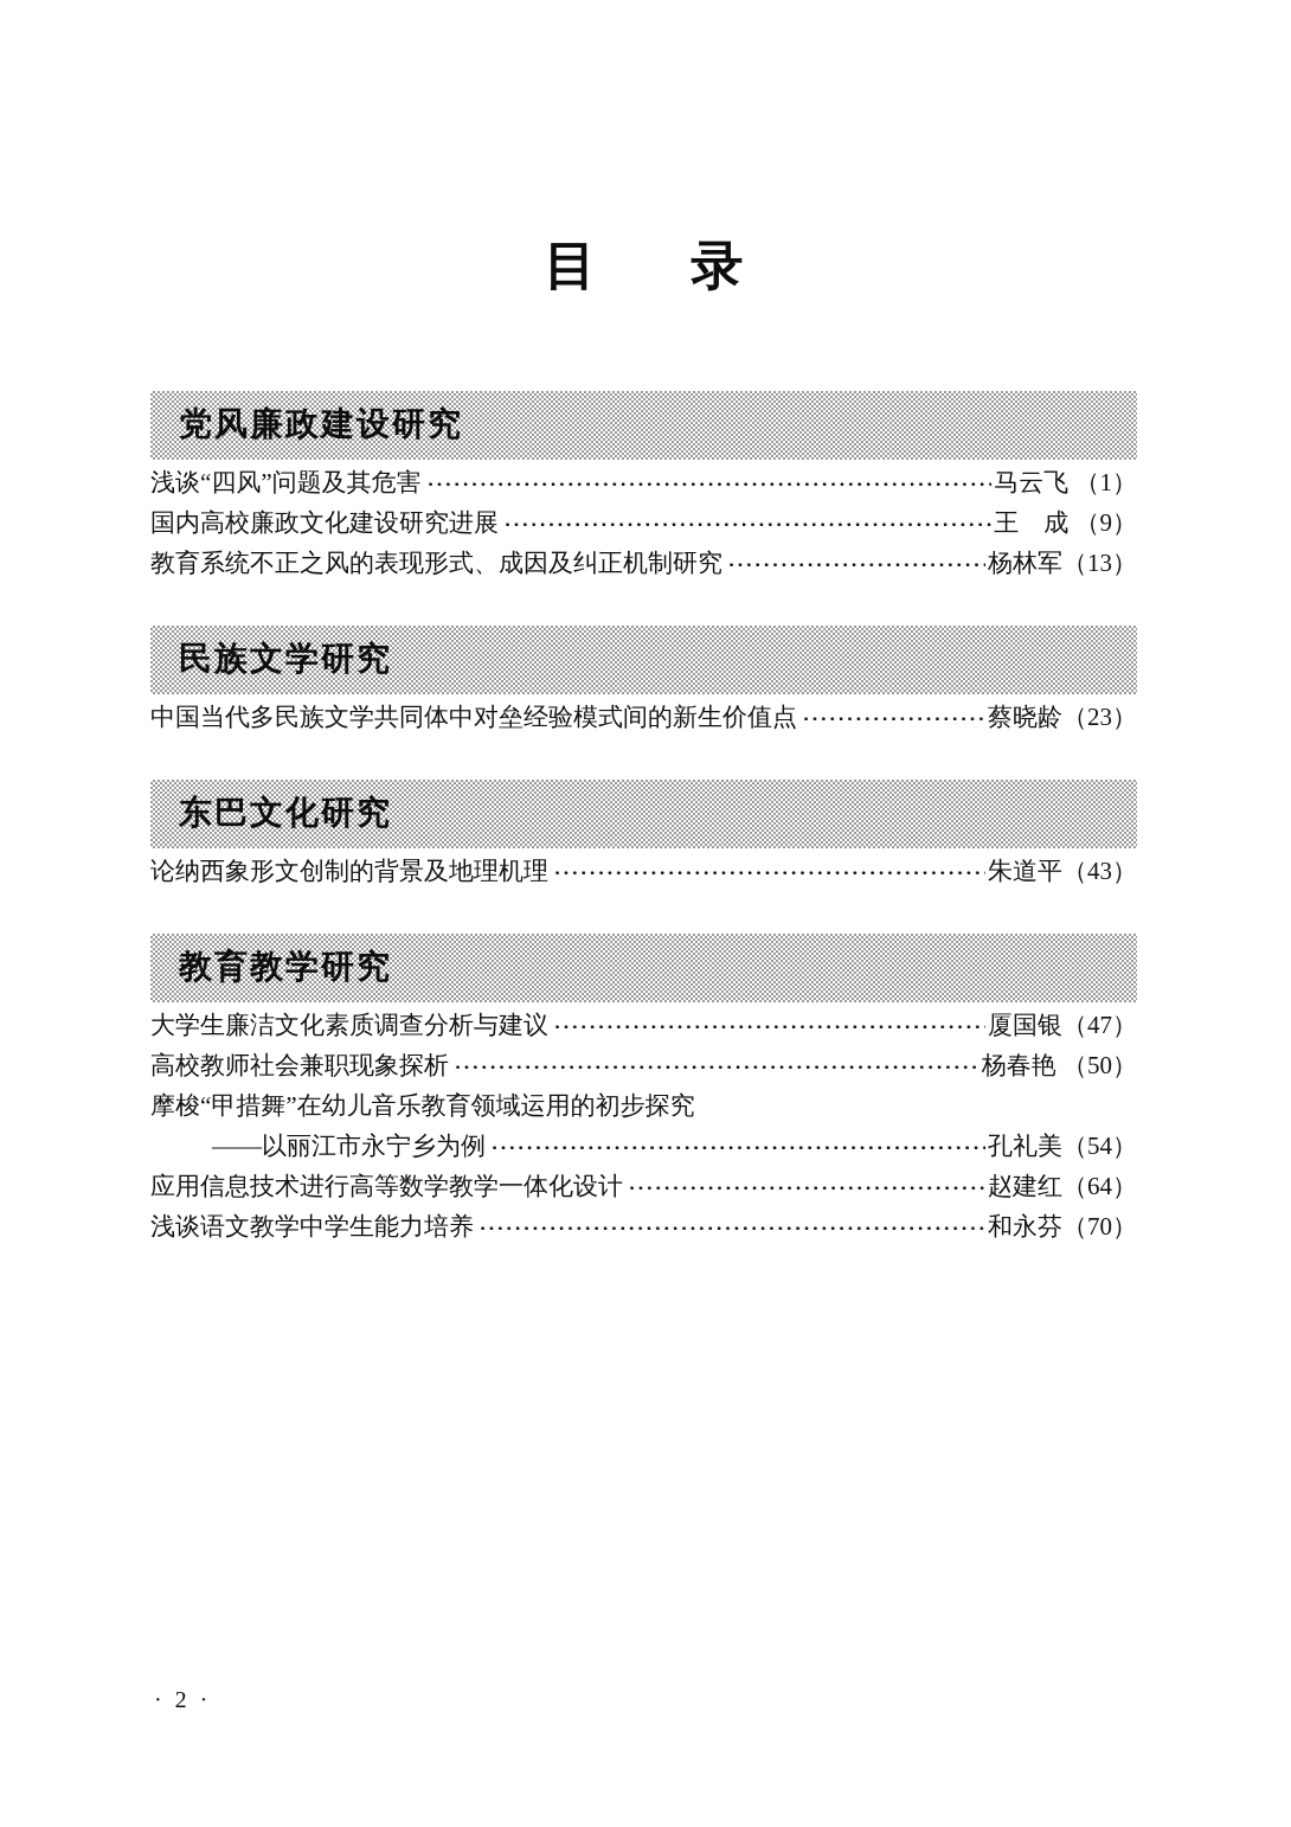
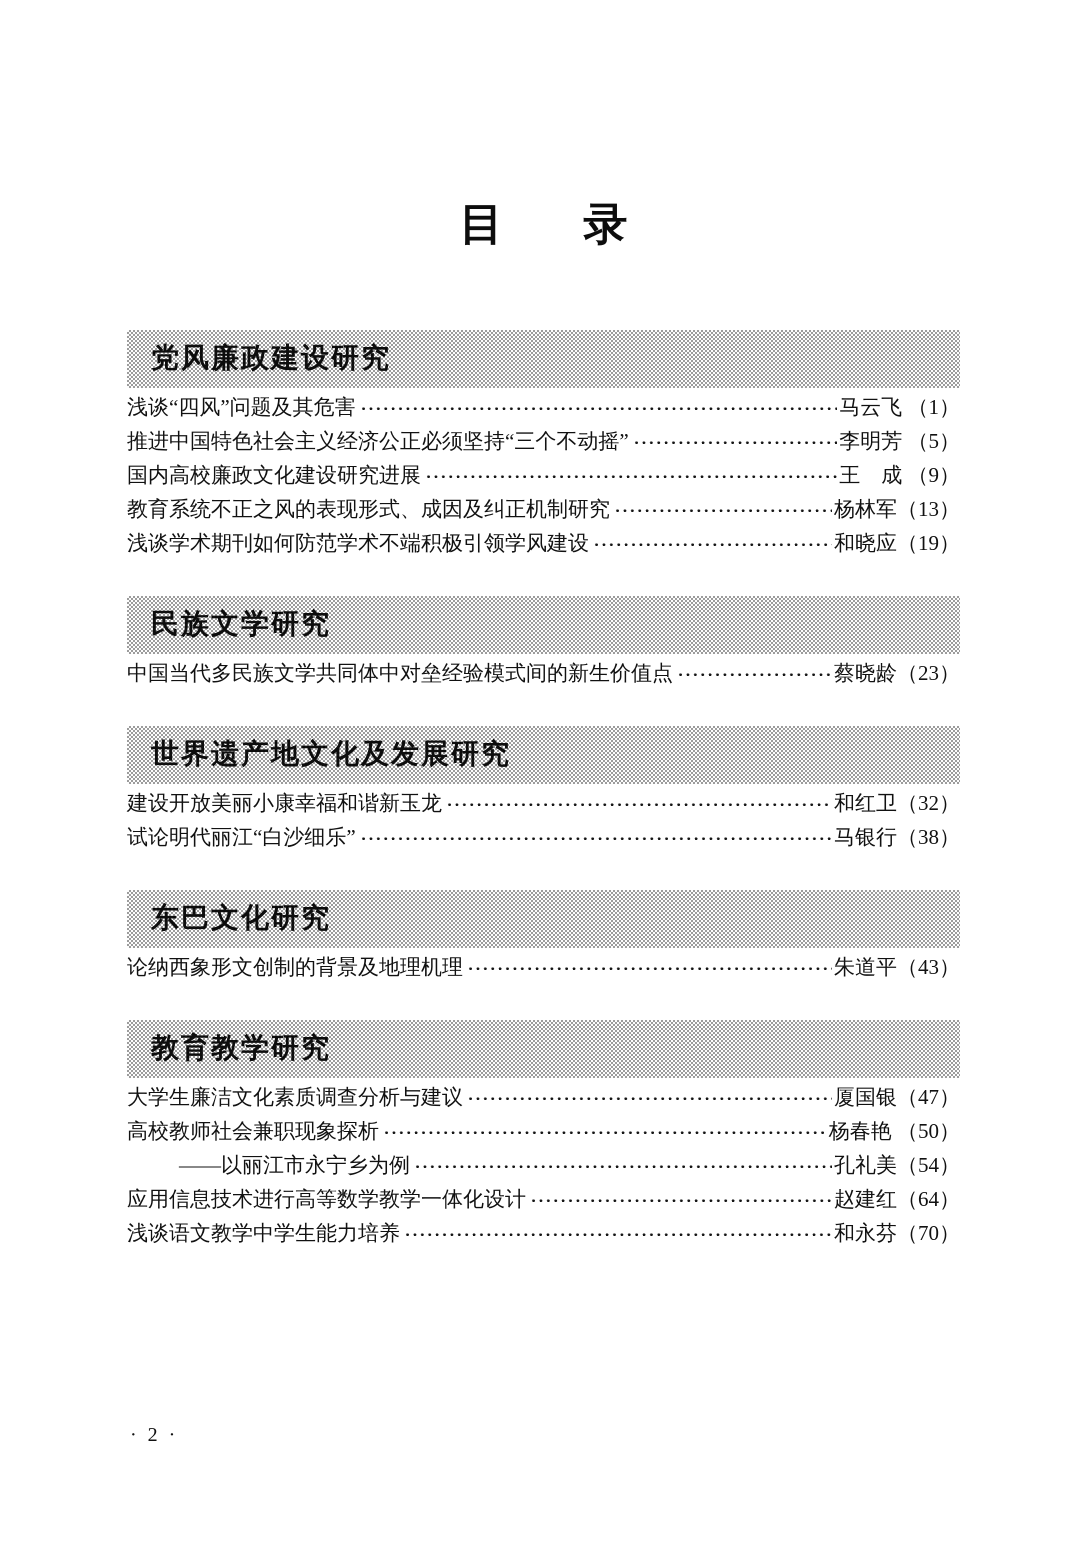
  目
  录
  党风廉政建设研究
  浅谈“四风”问题及其危害
  马云飞 （1）
+ 推进中国特色社会主义经济公正必须坚持“三个不动摇”
+ 李明芳 （5）
  国内高校廉政文化建设研究进展
  王 成 （9）
  教育系统不正之风的表现形式、成因及纠正机制研究
  杨林军（13）
+ 浅谈学术期刊如何防范学术不端积极引领学风建设
+ 和晓应（19）
  民族文学研究
  中国当代多民族文学共同体中对垒经验模式间的新生价值点
  蔡晓龄（23）
+ 世界遗产地文化及发展研究
+ 建设开放美丽小康幸福和谐新玉龙
+ 和红卫（32）
+ 试论明代丽江“白沙细乐”
+ 马银行（38）
  东巴文化研究
  论纳西象形文创制的背景及地理机理
  朱道平（43）
  教育教学研究
  大学生廉洁文化素质调查分析与建议
  厦国银（47）
  高校教师社会兼职现象探析
  杨春艳 （50）
- 摩梭“甲措舞”在幼儿音乐教育领域运用的初步探究
  ——以丽江市永宁乡为例
  孔礼美（54）
  应用信息技术进行高等数学教学一体化设计
  赵建红（64）
  浅谈语文教学中学生能力培养
  和永芬（70）
  · 2 ·
